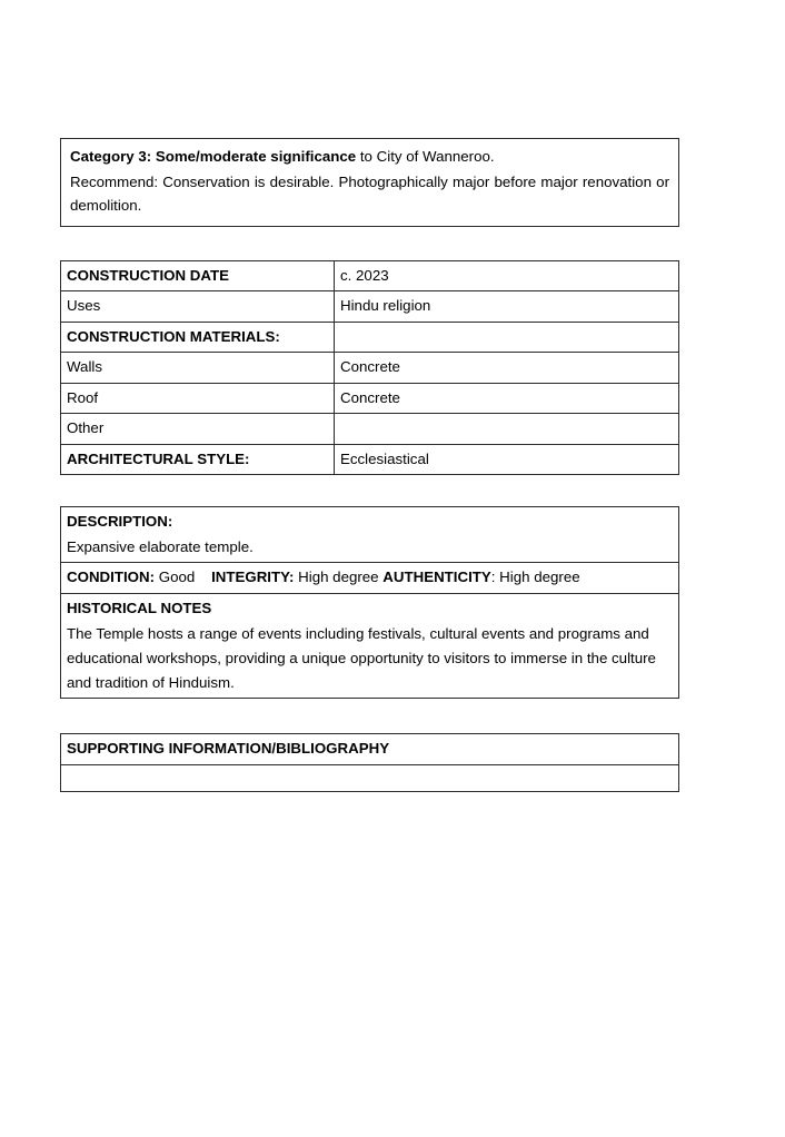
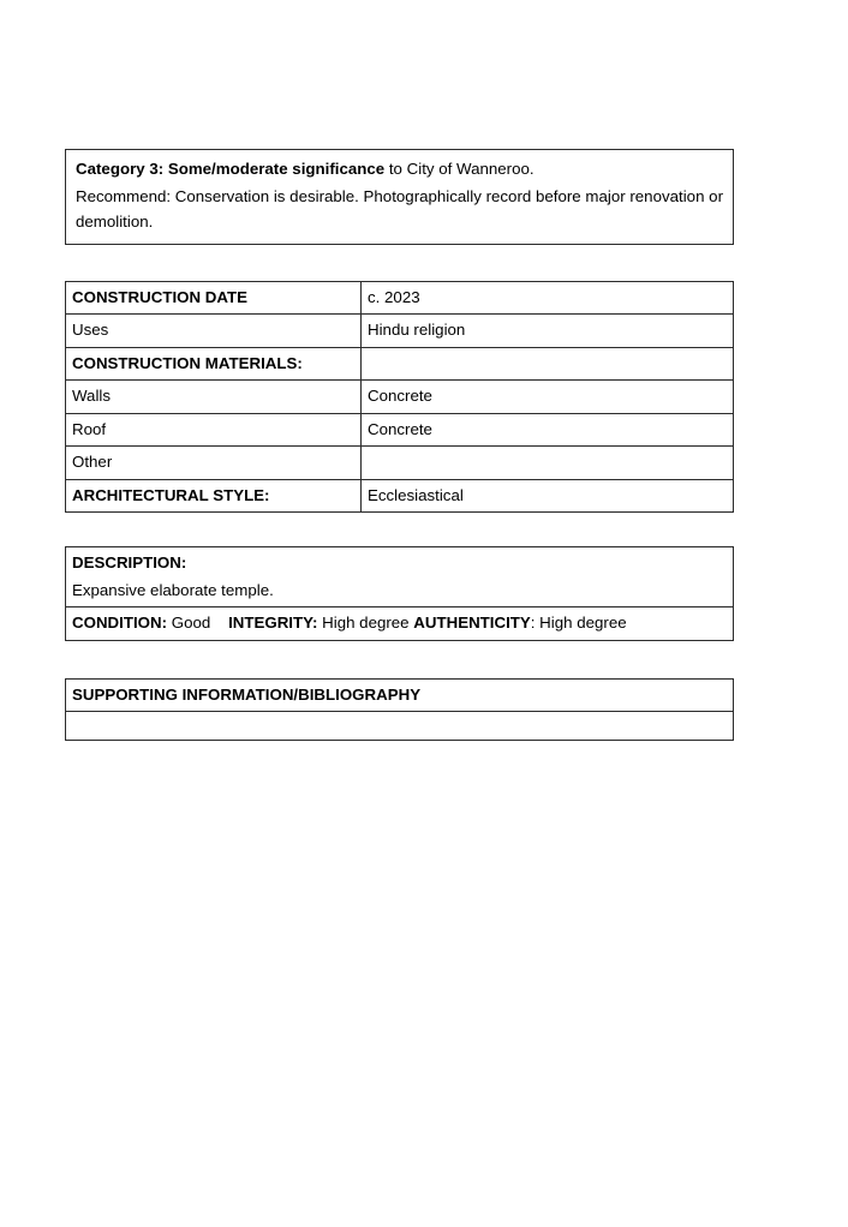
- Category 3: Some/moderate significance to City of Wanneroo. Recommend: Conservation is desirable. Photographically major before major renovation or demolition.
+ Category 3: Some/moderate significance to City of Wanneroo. Recommend: Conservation is desirable. Photographically record before major renovation or demolition.
  CONSTRUCTION DATE	c. 2023
  Uses	Hindu religion
  CONSTRUCTION MATERIALS:
  Walls	Concrete
  Roof	Concrete
  Other
  ARCHITECTURAL STYLE:	Ecclesiastical
  DESCRIPTION: Expansive elaborate temple.
  CONDITION: Good INTEGRITY: High degree AUTHENTICITY: High degree
- HISTORICAL NOTES The Temple hosts a range of events including festivals, cultural events and programs and educational workshops, providing a unique opportunity to visitors to immerse in the culture and tradition of Hinduism.
  SUPPORTING INFORMATION/BIBLIOGRAPHY
